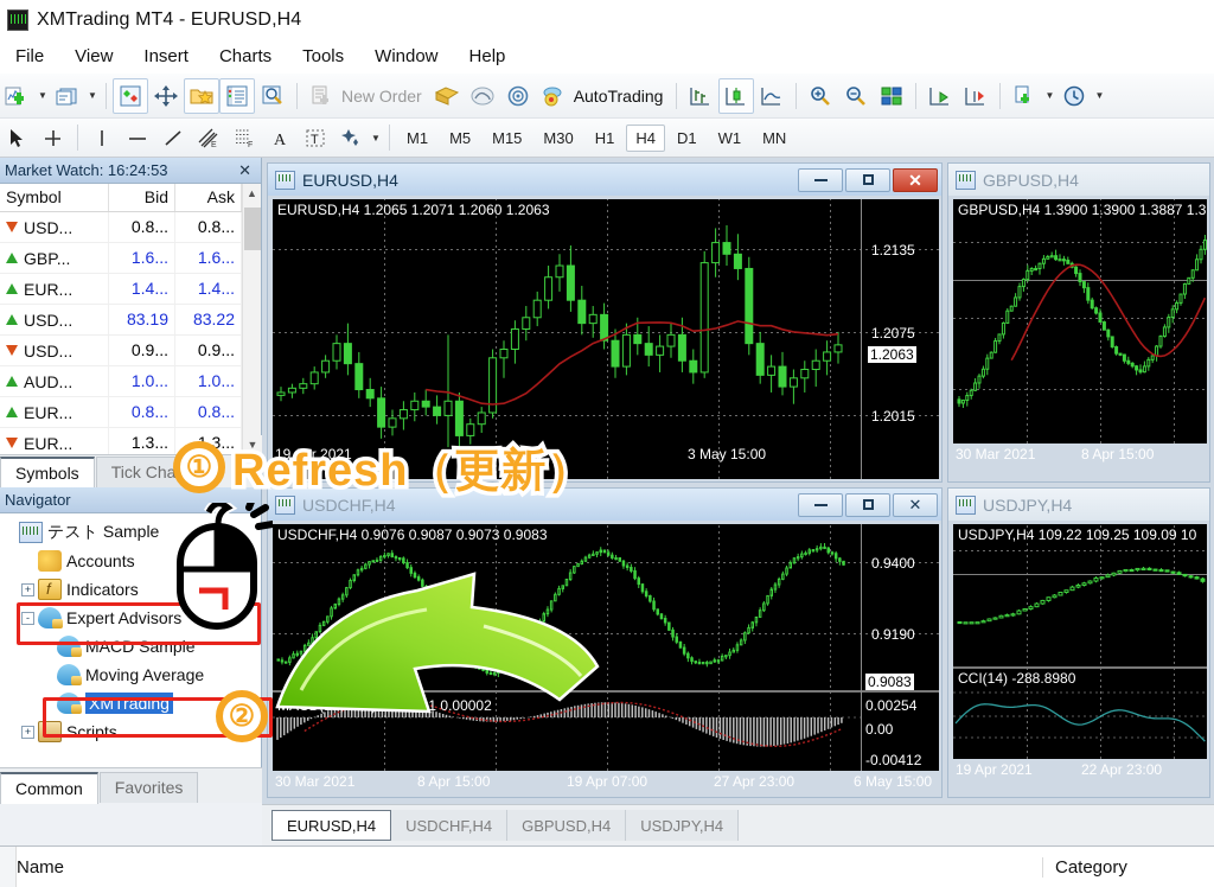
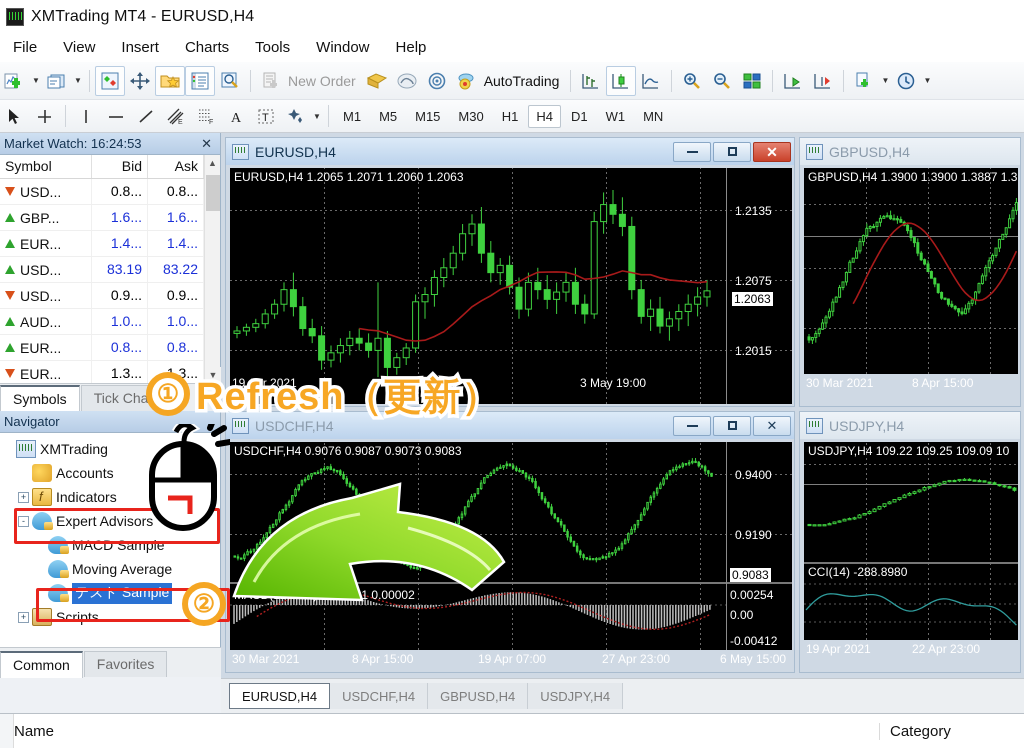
  XMTrading MT4 - EURUSD,H4
  File
  View
  Insert
  Charts
  Tools
  Window
  Help
  ▼
  ▼
  New Order
  AutoTrading
  ▼
  ▼
  A
  T
  ▼
  M1
  M5
  M15
  M30
  H1
  H4
  D1
  W1
  MN
  Market Watch: 16:24:53
  ✕
  Symbol
  Bid
  Ask
  USD...
  0.8...
  0.8...
  GBP...
  1.6...
  1.6...
  EUR...
  1.4...
  1.4...
  USD...
  83.19
  83.22
  USD...
  0.9...
  0.9...
  AUD...
  1.0...
  1.0...
  EUR...
  0.8...
  0.8...
  EUR...
  1.3...
  ▲
  ▼
  Symbols
  Tick Cha
  Navigator
- テスト Sample
+ XMTrading
  Accounts
  +
  Indicators
  -
  Expert Advisors
  MACD Sample
  Moving Average
- XMTrading
+ テスト Sample
  +
  Scripts
  Common
  Favorites
  EURUSD,H4
  ✕
  EURUSD,H4 1.2065 1.2071 1.2060 1.2063
  1.2135
  1.2075
  1.2015
  1.2063
  19 Apr 2021
  23 Apr 23:00
- 3 May 15:00
+ 3 May 19:00
  GBPUSD,H4
  GBPUSD,H4 1.3900 1.3900 1.3887 1.3
  30 Mar 2021
  8 Apr 15:00
  USDCHF,H4
  ✕
  USDCHF,H4 0.9076 0.9087 0.9073 0.9083
  0.9400
  0.9190
  0.9083
  0.00254
  0.00
  -0.00412
  30 Mar 2021
  8 Apr 15:00
  19 Apr 07:00
  27 Apr 23:00
  6 May 15:00
  USDJPY,H4
  USDJPY,H4 109.22 109.25 109.09 10
  CCI(14) -288.8980
  19 Apr 2021
  22 Apr 23:00
  EURUSD,H4
  USDCHF,H4
  GBPUSD,H4
  USDJPY,H4
  Name
  Category
  ①
  Refresh（更新）
  ②
